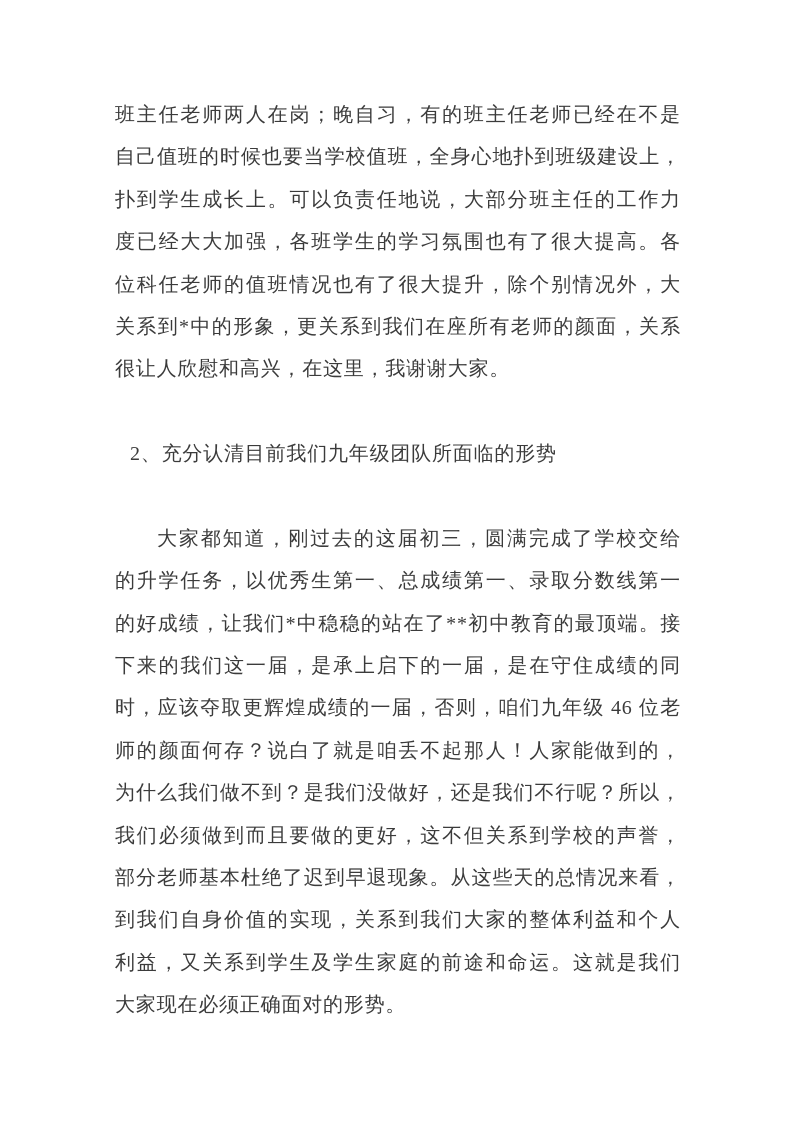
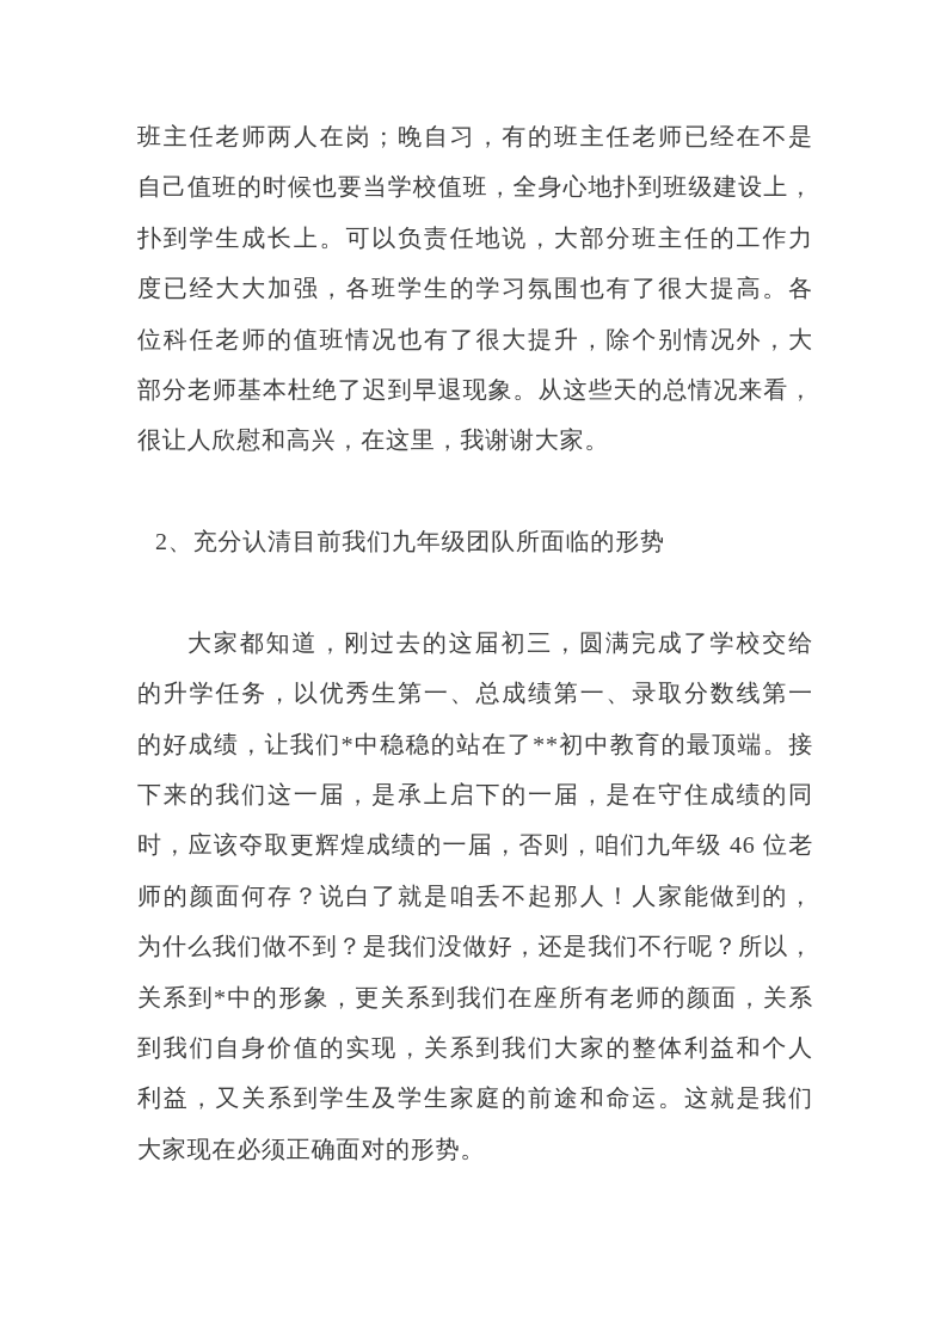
  班主任老师两人在岗；晚自习，有的班主任老师已经在不是
  自己值班的时候也要当学校值班，全身心地扑到班级建设上，
  扑到学生成长上。可以负责任地说，大部分班主任的工作力
  度已经大大加强，各班学生的学习氛围也有了很大提高。各
  位科任老师的值班情况也有了很大提升，除个别情况外，大
- 关系到*中的形象，更关系到我们在座所有老师的颜面，关系
+ 部分老师基本杜绝了迟到早退现象。从这些天的总情况来看，
  很让人欣慰和高兴，在这里，我谢谢大家。
  2、充分认清目前我们九年级团队所面临的形势
  大家都知道，刚过去的这届初三，圆满完成了学校交给
  的升学任务，以优秀生第一、总成绩第一、录取分数线第一
  的好成绩，让我们*中稳稳的站在了**初中教育的最顶端。接
  下来的我们这一届，是承上启下的一届，是在守住成绩的同
  时，应该夺取更辉煌成绩的一届，否则，咱们九年级 46 位老
  师的颜面何存？说白了就是咱丢不起那人！人家能做到的，
  为什么我们做不到？是我们没做好，还是我们不行呢？所以，
- 我们必须做到而且要做的更好，这不但关系到学校的声誉，
- 部分老师基本杜绝了迟到早退现象。从这些天的总情况来看，
+ 关系到*中的形象，更关系到我们在座所有老师的颜面，关系
  到我们自身价值的实现，关系到我们大家的整体利益和个人
  利益，又关系到学生及学生家庭的前途和命运。这就是我们
  大家现在必须正确面对的形势。
